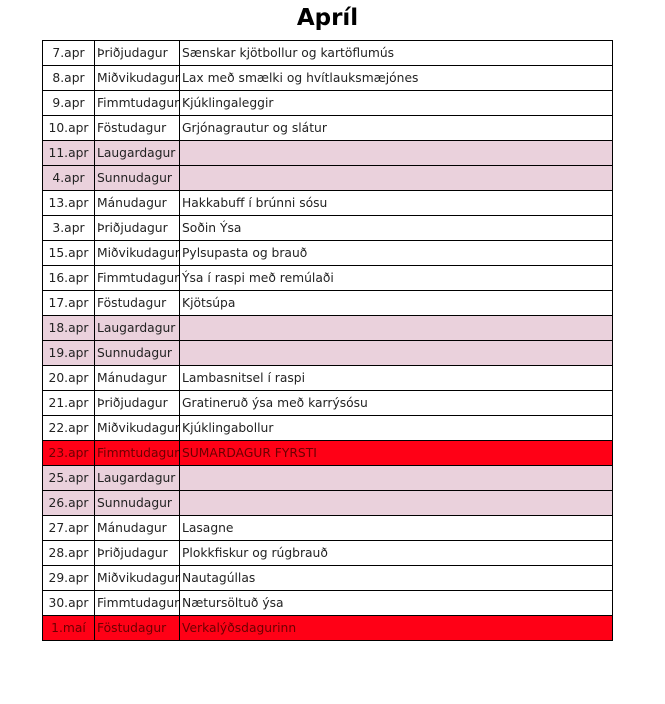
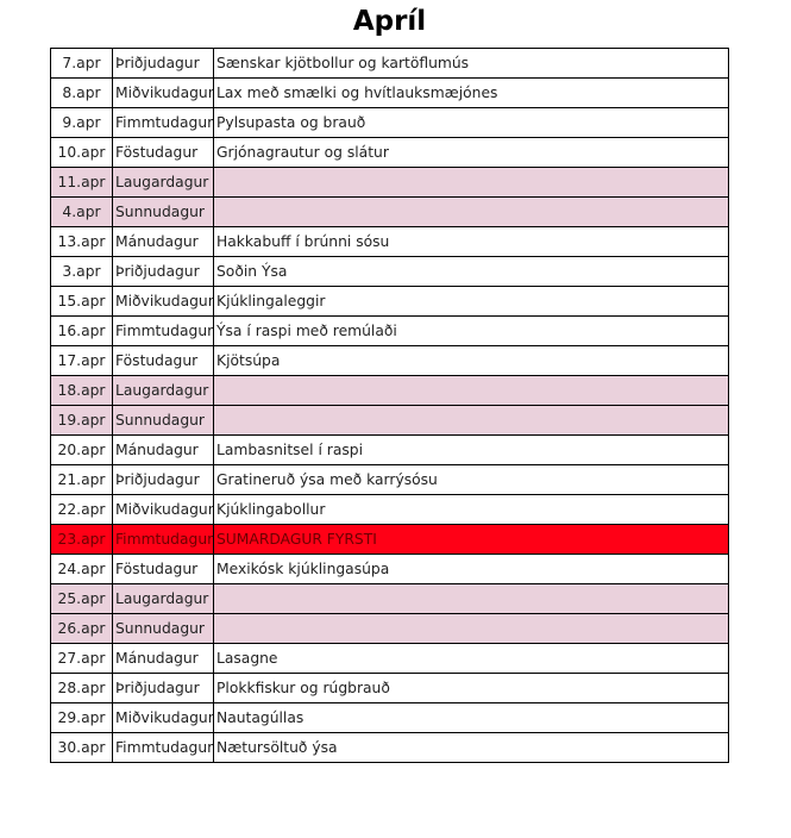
  Apríl
  7.apr	Þriðjudagur	Sænskar kjötbollur og kartöflumús
  8.apr	Miðvikudagur	Lax með smælki og hvítlauksmæjónes
- 9.apr	Fimmtudagur	Kjúklingaleggir
+ 9.apr	Fimmtudagur	Pylsupasta og brauð
  10.apr	Föstudagur	Grjónagrautur og slátur
  11.apr	Laugardagur
  4.apr	Sunnudagur
  13.apr	Mánudagur	Hakkabuff í brúnni sósu
  3.apr	Þriðjudagur	Soðin Ýsa
- 15.apr	Miðvikudagur	Pylsupasta og brauð
+ 15.apr	Miðvikudagur	Kjúklingaleggir
  16.apr	Fimmtudagur	Ýsa í raspi með remúlaði
  17.apr	Föstudagur	Kjötsúpa
  18.apr	Laugardagur
  19.apr	Sunnudagur
  20.apr	Mánudagur	Lambasnitsel í raspi
  21.apr	Þriðjudagur	Gratineruð ýsa með karrýsósu
  22.apr	Miðvikudagur	Kjúklingabollur
  23.apr	Fimmtudagur	SUMARDAGUR FYRSTI
+ 24.apr	Föstudagur	Mexikósk kjúklingasúpa
  25.apr	Laugardagur
  26.apr	Sunnudagur
  27.apr	Mánudagur	Lasagne
  28.apr	Þriðjudagur	Plokkfiskur og rúgbrauð
  29.apr	Miðvikudagur	Nautagúllas
  30.apr	Fimmtudagur	Nætursöltuð ýsa
- 1.maí	Föstudagur	Verkalýðsdagurinn
